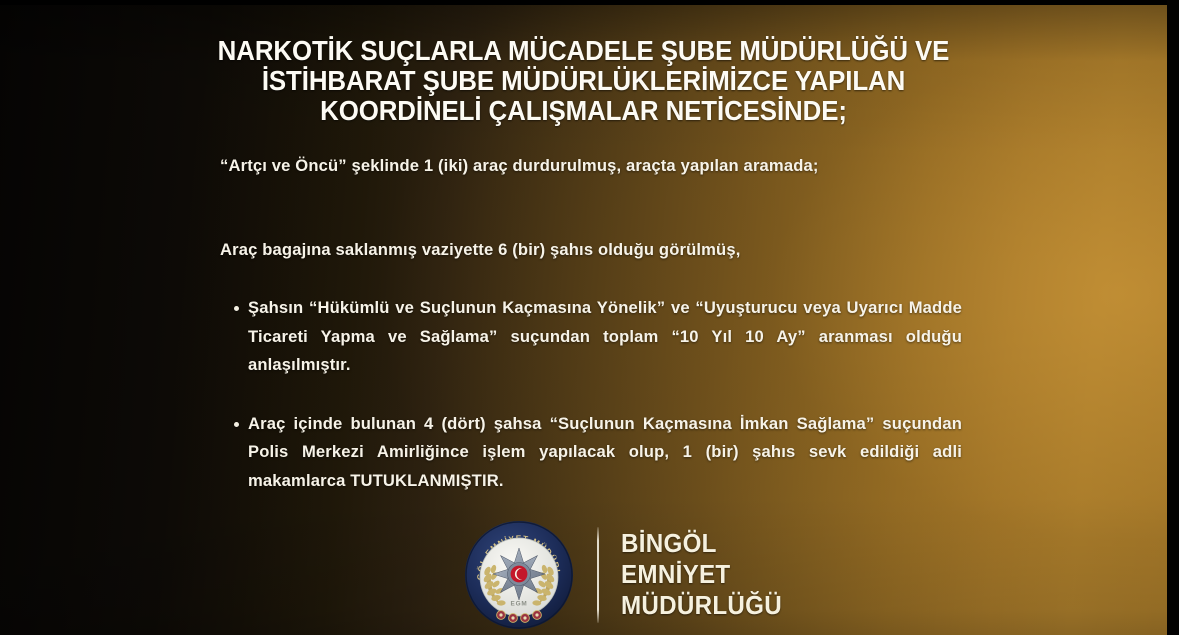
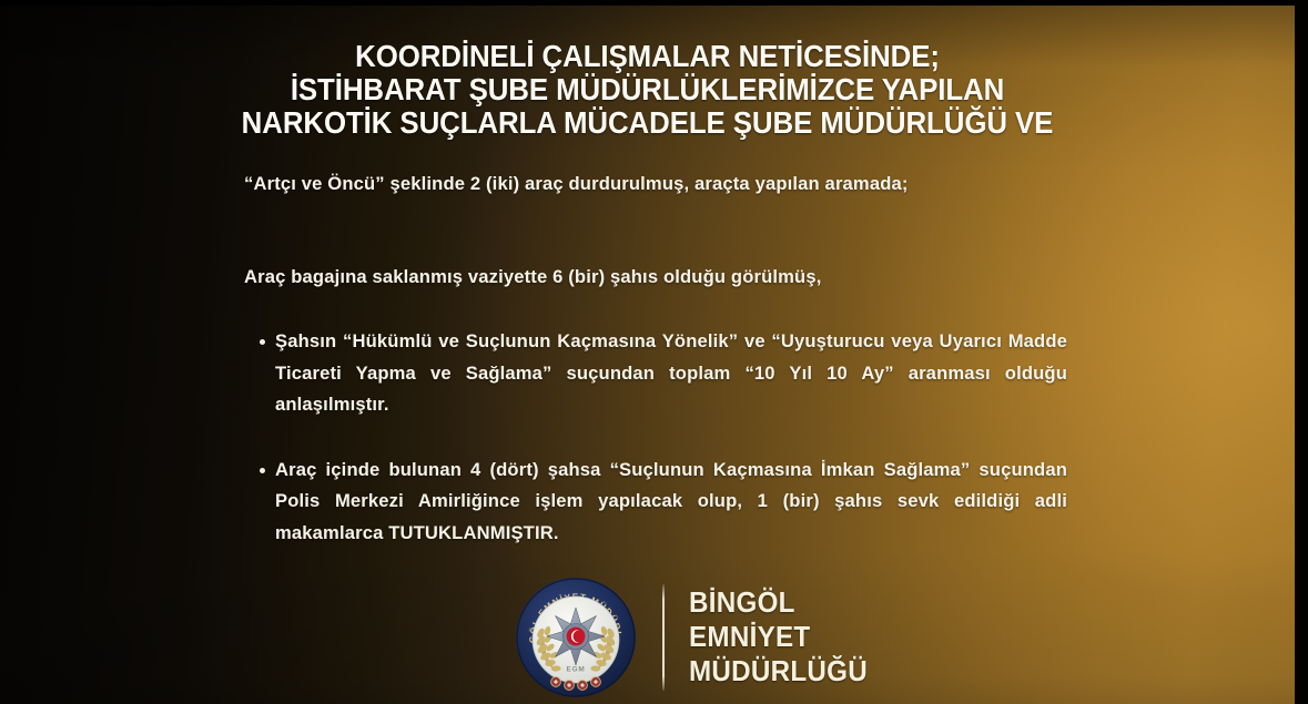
- NARKOTİK SUÇLARLA MÜCADELE ŞUBE MÜDÜRLÜĞÜ VE
+ KOORDİNELİ ÇALIŞMALAR NETİCESİNDE;
  İSTİHBARAT ŞUBE MÜDÜRLÜKLERİMİZCE YAPILAN
- KOORDİNELİ ÇALIŞMALAR NETİCESİNDE;
+ NARKOTİK SUÇLARLA MÜCADELE ŞUBE MÜDÜRLÜĞÜ VE
- “Artçı ve Öncü” şeklinde 1 (iki) araç durdurulmuş, araçta yapılan aramada;
+ “Artçı ve Öncü” şeklinde 2 (iki) araç durdurulmuş, araçta yapılan aramada;
  Araç bagajına saklanmış vaziyette 6 (bir) şahıs olduğu görülmüş,
  Şahsın “Hükümlü ve Suçlunun Kaçmasına Yönelik” ve “Uyuşturucu veya Uyarıcı Madde Ticareti Yapma ve Sağlama” suçundan toplam “10 Yıl 10 Ay” aranması olduğu anlaşılmıştır.
  Araç içinde bulunan 4 (dört) şahsa “Suçlunun Kaçmasına İmkan Sağlama” suçundan Polis Merkezi Amirliğince işlem yapılacak olup, 1 (bir) şahıs sevk edildiği adli makamlarca TUTUKLANMIŞTIR.
  BİNGÖL
  EMNİYET
  MÜDÜRLÜĞÜ
